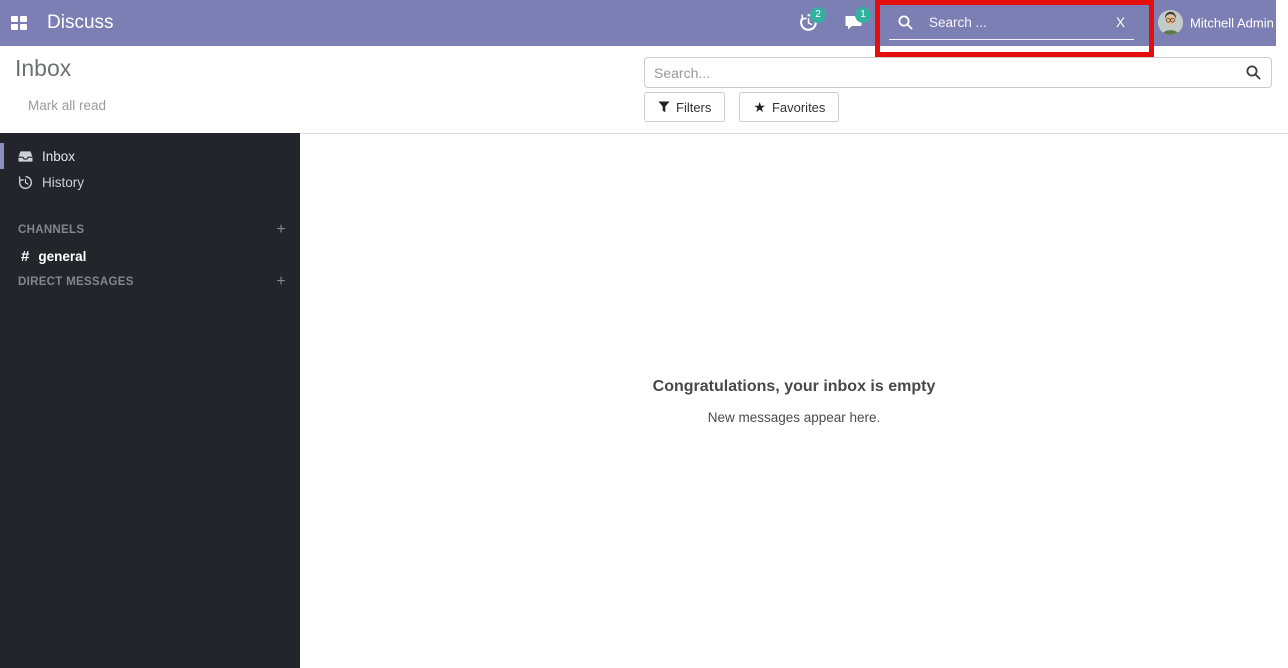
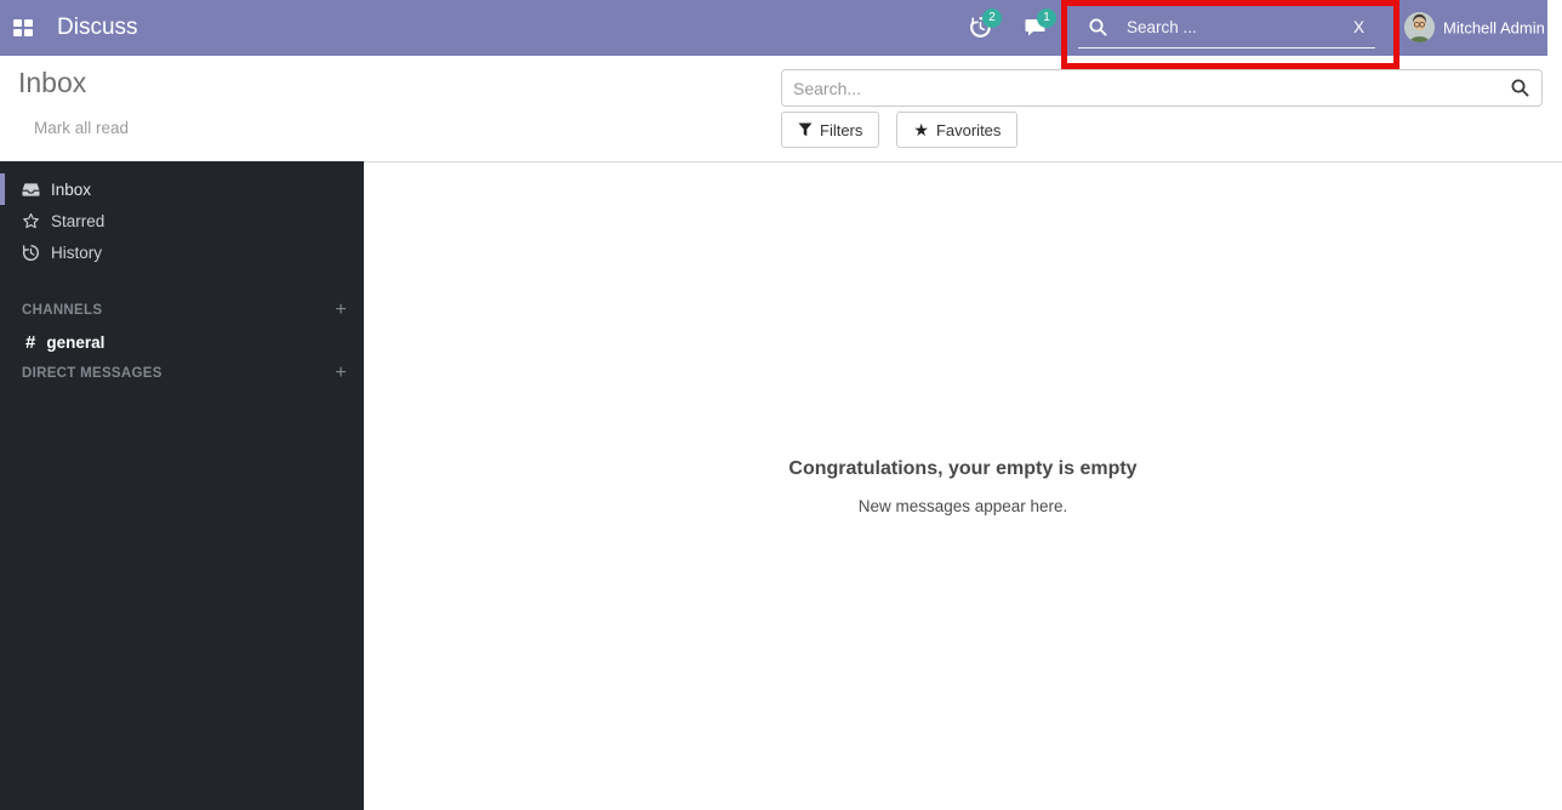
  Discuss
  2
  1
  Search ...
  X
  Mitchell Admin
  Inbox
  Mark all read
  Search...
  Filters
  ★
  Favorites
  Inbox
+ Starred
  History
  CHANNELS
  +
  #
  general
  DIRECT MESSAGES
  +
- Congratulations, your inbox is empty
+ Congratulations, your empty is empty
  New messages appear here.
